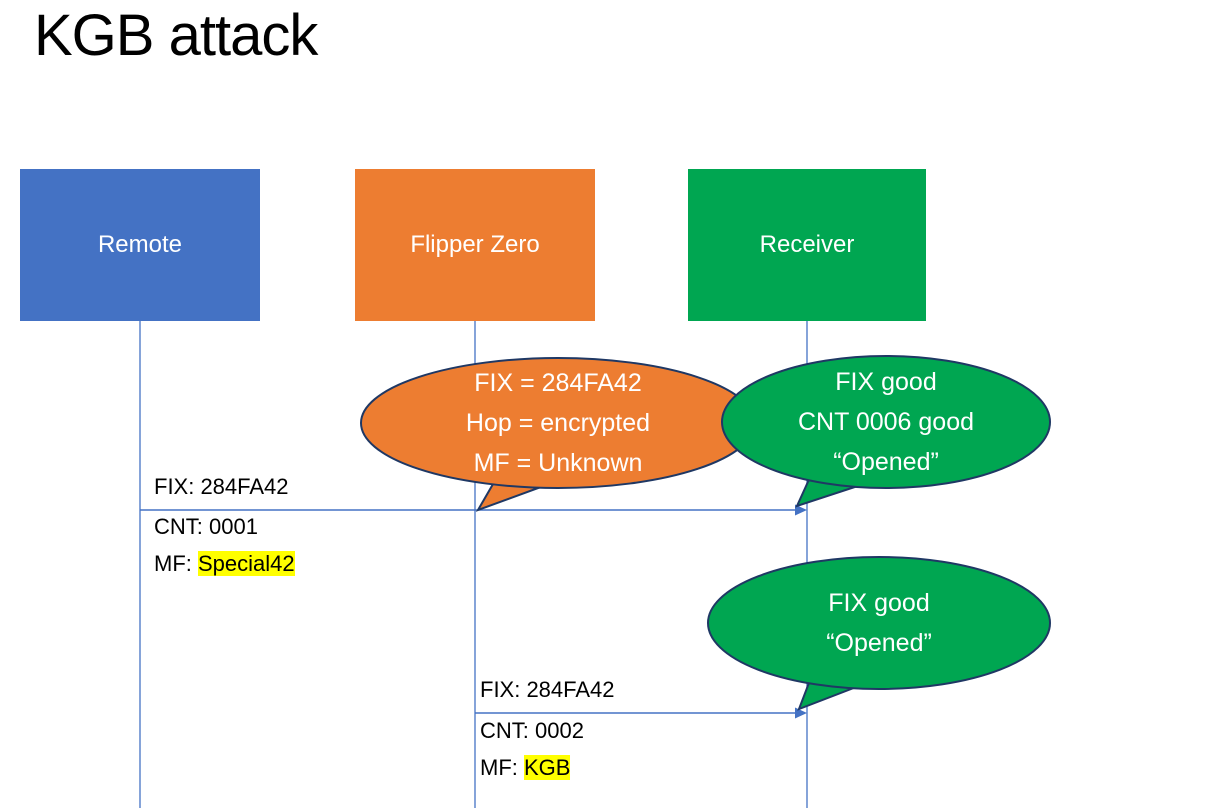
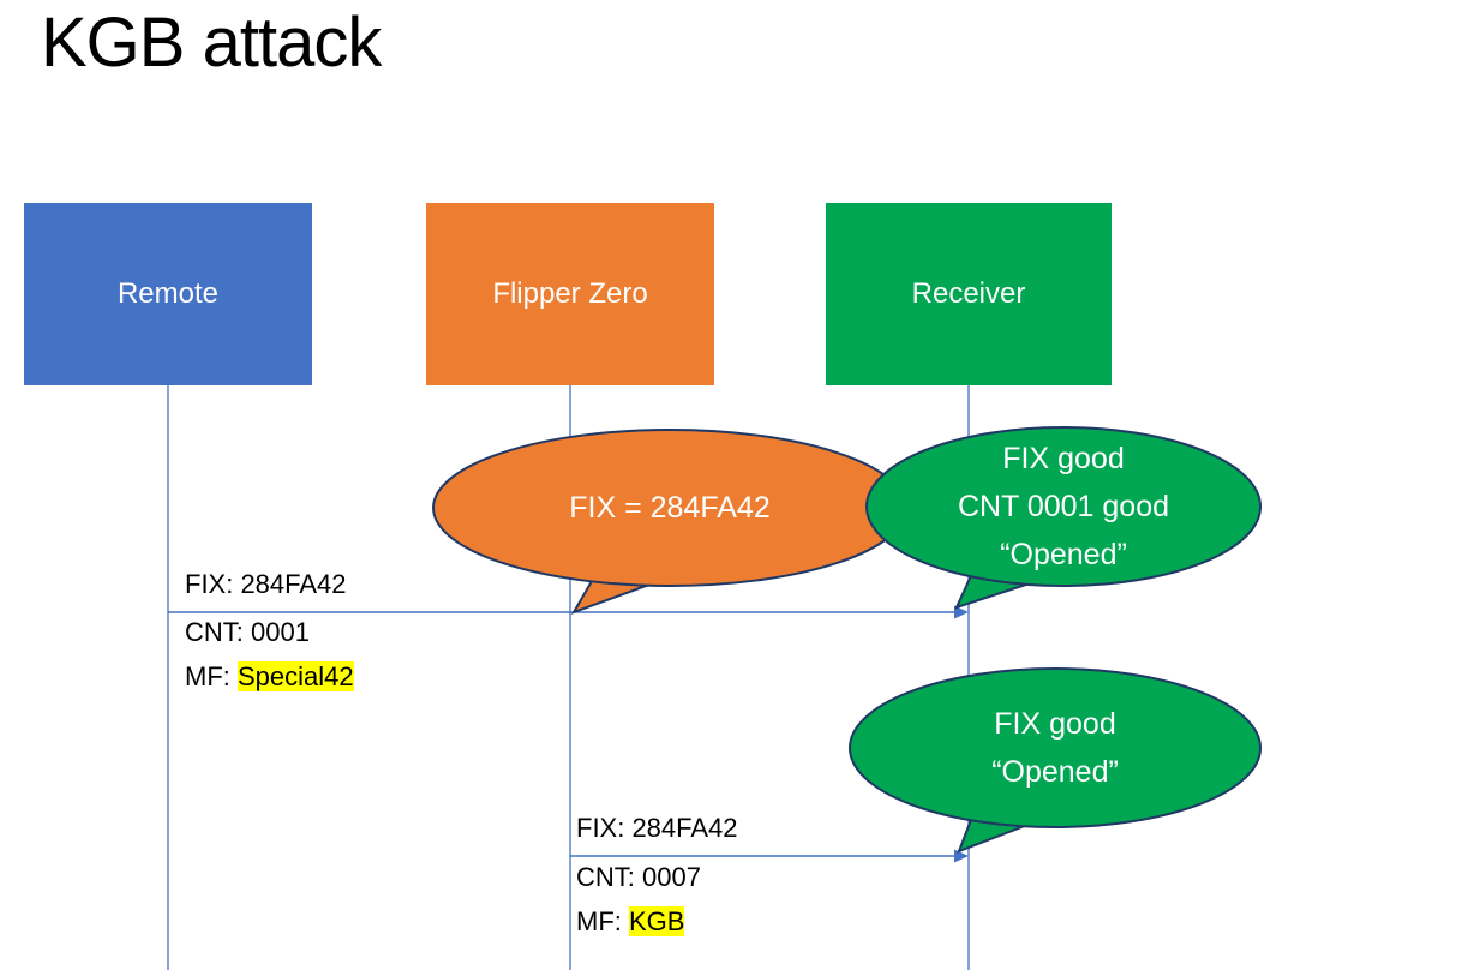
  KGB attack
  Remote
  Flipper Zero
  Receiver
  FIX: 284FA42
  CNT: 0001
  MF: Special42
  FIX: 284FA42
- CNT: 0002
+ CNT: 0007
  MF: KGB
  FIX = 284FA42
- Hop = encrypted
- MF = Unknown
  FIX good
- CNT 0006 good
+ CNT 0001 good
  “Opened”
  FIX good
  “Opened”
